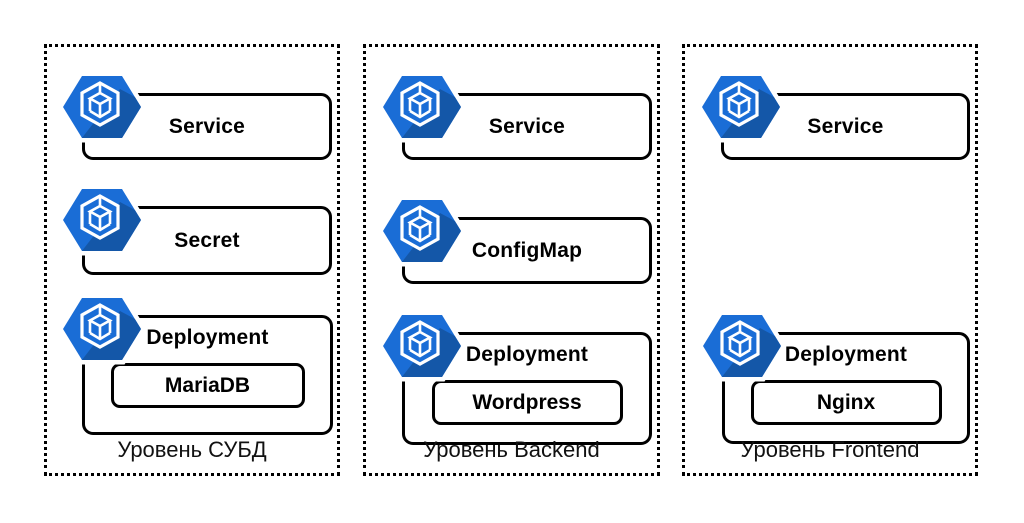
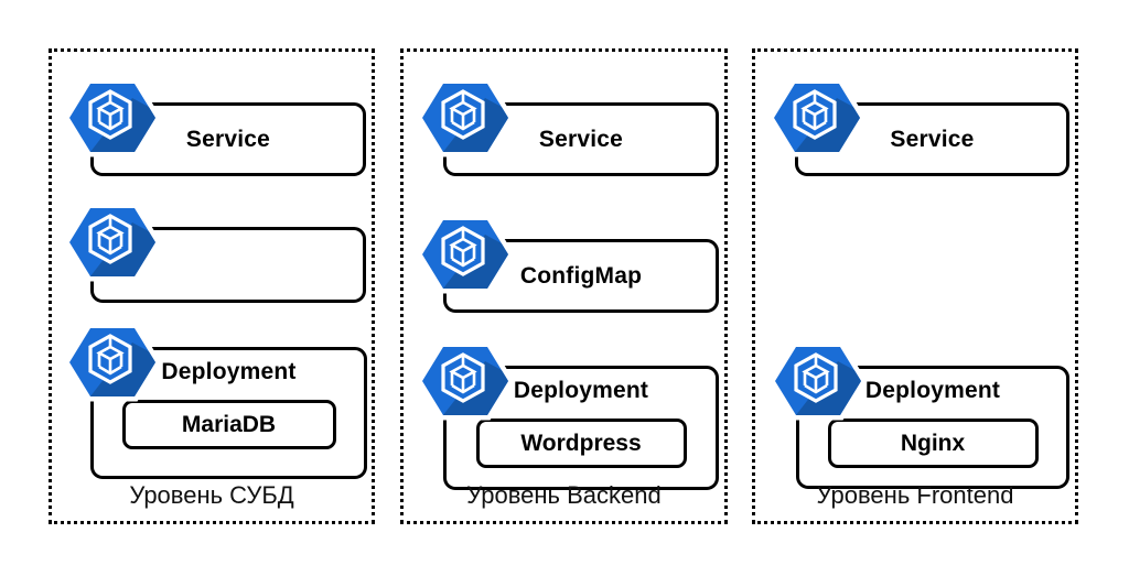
  Service
- Secret
  Deployment
  MariaDB
  Уровень СУБД
  Service
  ConfigMap
  Deployment
  Wordpress
  Уровень Backend
  Service
  Deployment
  Nginx
  Уровень Frontend
